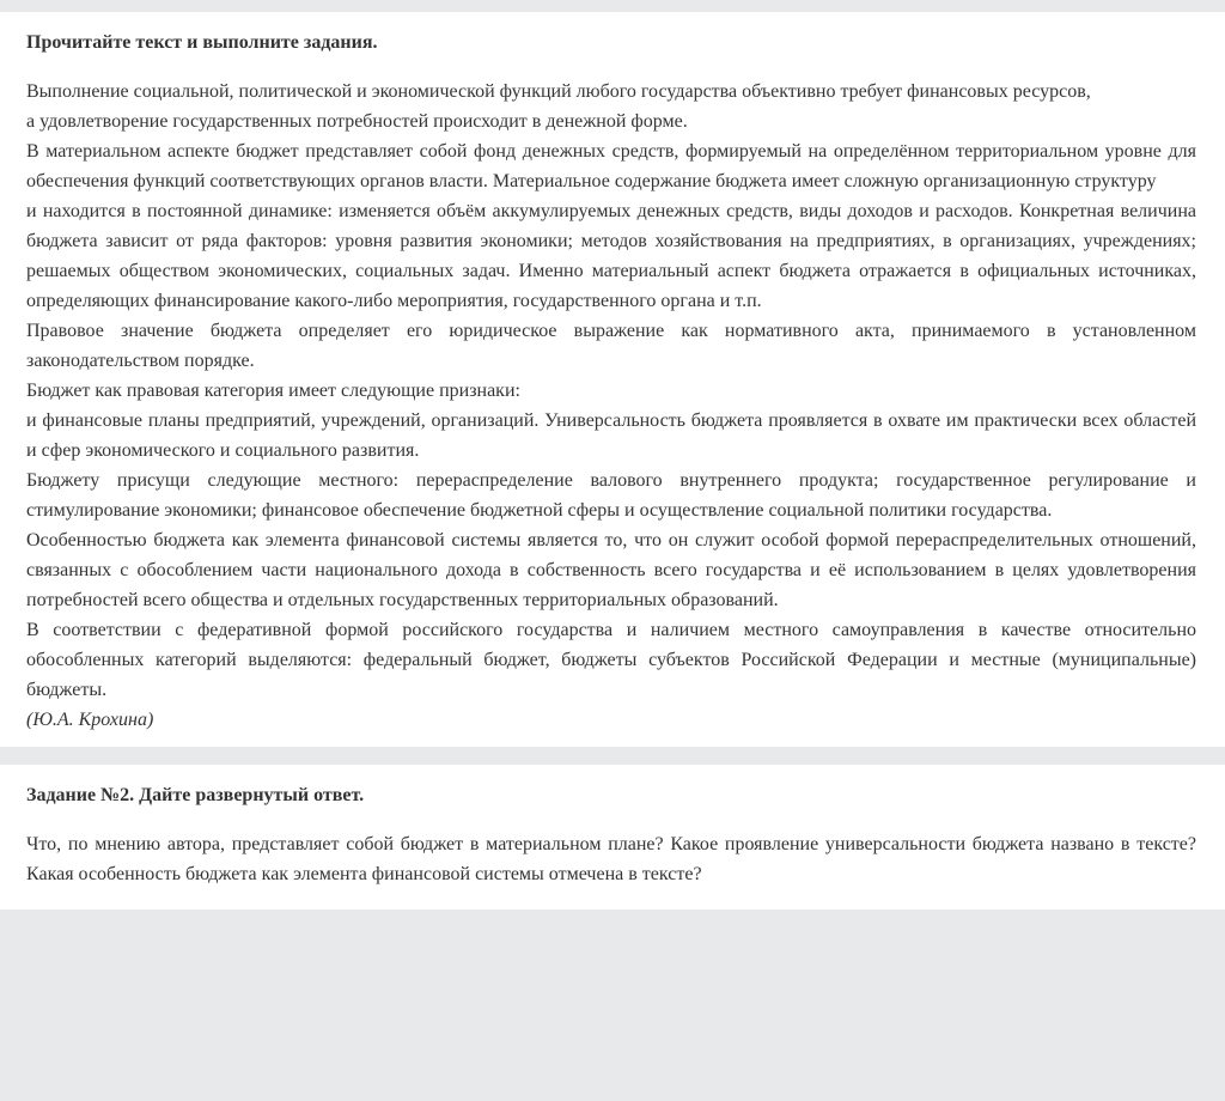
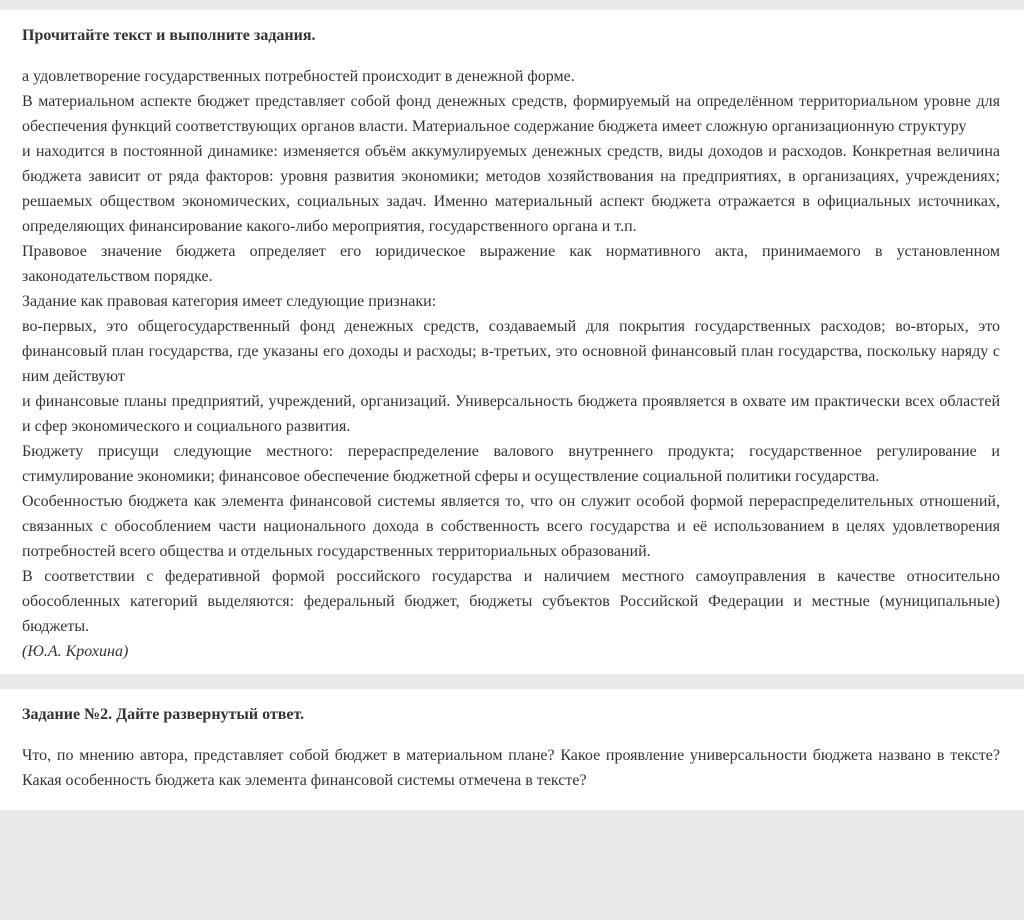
  Прочитайте текст и выполните задания.
- Выполнение социальной, политической и экономической функций любого государства объективно требует финансовых ресурсов,
  а удовлетворение государственных потребностей происходит в денежной форме.
  В материальном аспекте бюджет представляет собой фонд денежных средств, формируемый на определённом территориальном уровне для обеспечения функций соответствующих органов власти. Материальное содержание бюджета имеет сложную организационную структуру
  и находится в постоянной динамике: изменяется объём аккумулируемых денежных средств, виды доходов и расходов. Конкретная величина бюджета зависит от ряда факторов: уровня развития экономики; методов хозяйствования на предприятиях, в организациях, учреждениях; решаемых обществом экономических, социальных задач. Именно материальный аспект бюджета отражается в официальных источниках, определяющих финансирование какого-либо мероприятия, государственного органа и т.п.
  Правовое значение бюджета определяет его юридическое выражение как нормативного акта, принимаемого в установленном законодательством порядке.
- Бюджет как правовая категория имеет следующие признаки:
+ Задание как правовая категория имеет следующие признаки:
+ во-первых, это общегосударственный фонд денежных средств, создаваемый для покрытия государственных расходов; во-вторых, это финансовый план государства, где указаны его доходы и расходы; в-третьих, это основной финансовый план государства, поскольку наряду с ним действуют
  и финансовые планы предприятий, учреждений, организаций. Универсальность бюджета проявляется в охвате им практически всех областей и сфер экономического и социального развития.
  Бюджету присущи следующие местного: перераспределение валового внутреннего продукта; государственное регулирование и стимулирование экономики; финансовое обеспечение бюджетной сферы и осуществление социальной политики государства.
  Особенностью бюджета как элемента финансовой системы является то, что он служит особой формой перераспределительных отношений, связанных с обособлением части национального дохода в собственность всего государства и её использованием в целях удовлетворения потребностей всего общества и отдельных государственных территориальных образований.
  В соответствии с федеративной формой российского государства и наличием местного самоуправления в качестве относительно обособленных категорий выделяются: федеральный бюджет, бюджеты субъектов Российской Федерации и местные (муниципальные) бюджеты.
  (Ю.А. Крохина)
  Задание №2. Дайте развернутый ответ.
  Что, по мнению автора, представляет собой бюджет в материальном плане? Какое проявление универсальности бюджета названо в тексте? Какая особенность бюджета как элемента финансовой системы отмечена в тексте?
